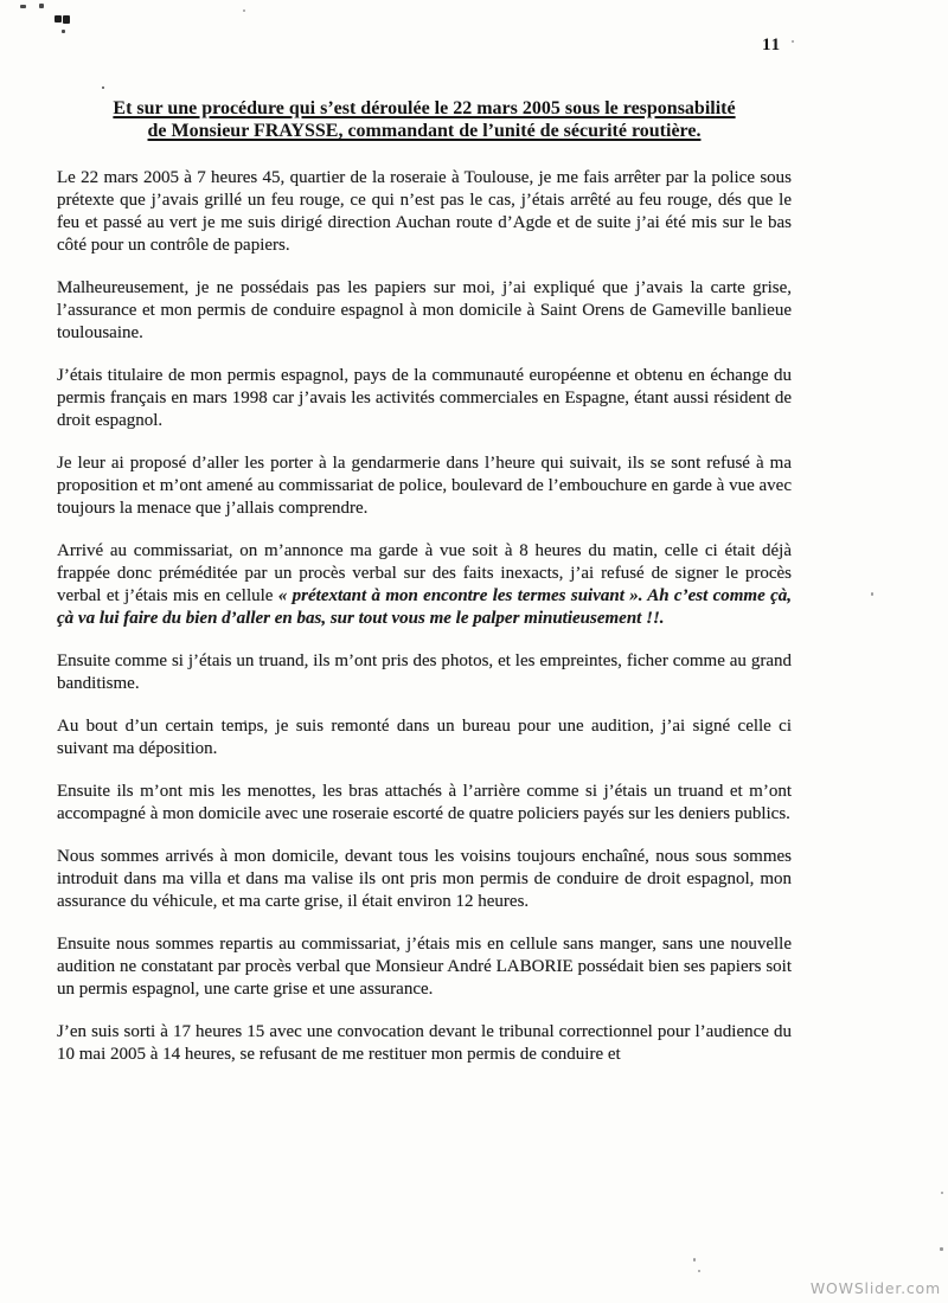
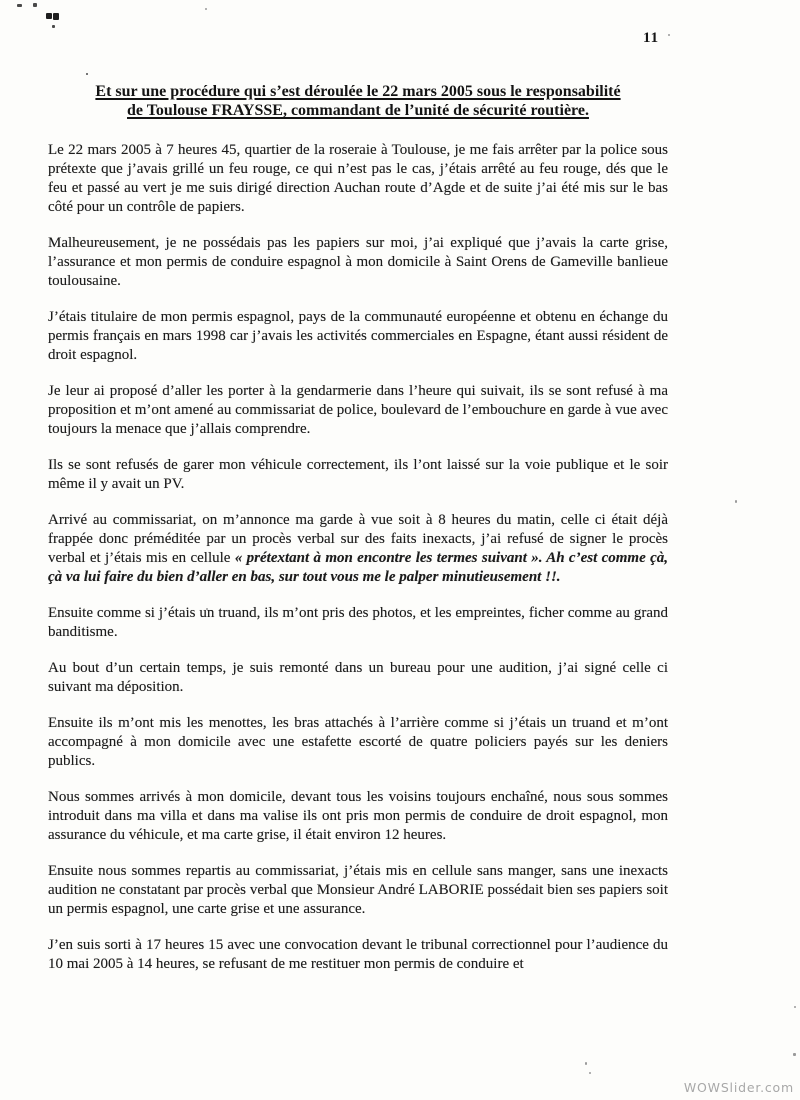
  11
  Et sur une procédure qui s’est déroulée le 22 mars 2005 sous le responsabilité
- de Monsieur FRAYSSE, commandant de l’unité de sécurité routière.
+ de Toulouse FRAYSSE, commandant de l’unité de sécurité routière.
  Le 22 mars 2005 à 7 heures 45, quartier de la roseraie à Toulouse, je me fais arrêter par la police sous prétexte que j’avais grillé un feu rouge, ce qui n’est pas le cas, j’étais arrêté au feu rouge, dés que le feu et passé au vert je me suis dirigé direction Auchan route d’Agde et de suite j’ai été mis sur le bas côté pour un contrôle de papiers.
  Malheureusement, je ne possédais pas les papiers sur moi, j’ai expliqué que j’avais la carte grise, l’assurance et mon permis de conduire espagnol à mon domicile à Saint Orens de Gameville banlieue toulousaine.
  J’étais titulaire de mon permis espagnol, pays de la communauté européenne et obtenu en échange du permis français en mars 1998 car j’avais les activités commerciales en Espagne, étant aussi résident de droit espagnol.
  Je leur ai proposé d’aller les porter à la gendarmerie dans l’heure qui suivait, ils se sont refusé à ma proposition et m’ont amené au commissariat de police, boulevard de l’embouchure en garde à vue avec toujours la menace que j’allais comprendre.
+ Ils se sont refusés de garer mon véhicule correctement, ils l’ont laissé sur la voie publique et le soir même il y avait un PV.
  Arrivé au commissariat, on m’annonce ma garde à vue soit à 8 heures du matin, celle ci était déjà frappée donc préméditée par un procès verbal sur des faits inexacts, j’ai refusé de signer le procès verbal et j’étais mis en cellule « prétextant à mon encontre les termes suivant ». Ah c’est comme çà, çà va lui faire du bien d’aller en bas, sur tout vous me le palper minutieusement !!.
  Ensuite comme si j’étais un truand, ils m’ont pris des photos, et les empreintes, ficher comme au grand banditisme.
  Au bout d’un certain temps, je suis remonté dans un bureau pour une audition, j’ai signé celle ci suivant ma déposition.
- Ensuite ils m’ont mis les menottes, les bras attachés à l’arrière comme si j’étais un truand et m’ont accompagné à mon domicile avec une roseraie escorté de quatre policiers payés sur les deniers publics.
+ Ensuite ils m’ont mis les menottes, les bras attachés à l’arrière comme si j’étais un truand et m’ont accompagné à mon domicile avec une estafette escorté de quatre policiers payés sur les deniers publics.
  Nous sommes arrivés à mon domicile, devant tous les voisins toujours enchaîné, nous sous sommes introduit dans ma villa et dans ma valise ils ont pris mon permis de conduire de droit espagnol, mon assurance du véhicule, et ma carte grise, il était environ 12 heures.
- Ensuite nous sommes repartis au commissariat, j’étais mis en cellule sans manger, sans une nouvelle audition ne constatant par procès verbal que Monsieur André LABORIE possédait bien ses papiers soit un permis espagnol, une carte grise et une assurance.
+ Ensuite nous sommes repartis au commissariat, j’étais mis en cellule sans manger, sans une inexacts audition ne constatant par procès verbal que Monsieur André LABORIE possédait bien ses papiers soit un permis espagnol, une carte grise et une assurance.
  J’en suis sorti à 17 heures 15 avec une convocation devant le tribunal correctionnel pour l’audience du 10 mai 2005 à 14 heures, se refusant de me restituer mon permis de conduire et
  WOWSlider.com
